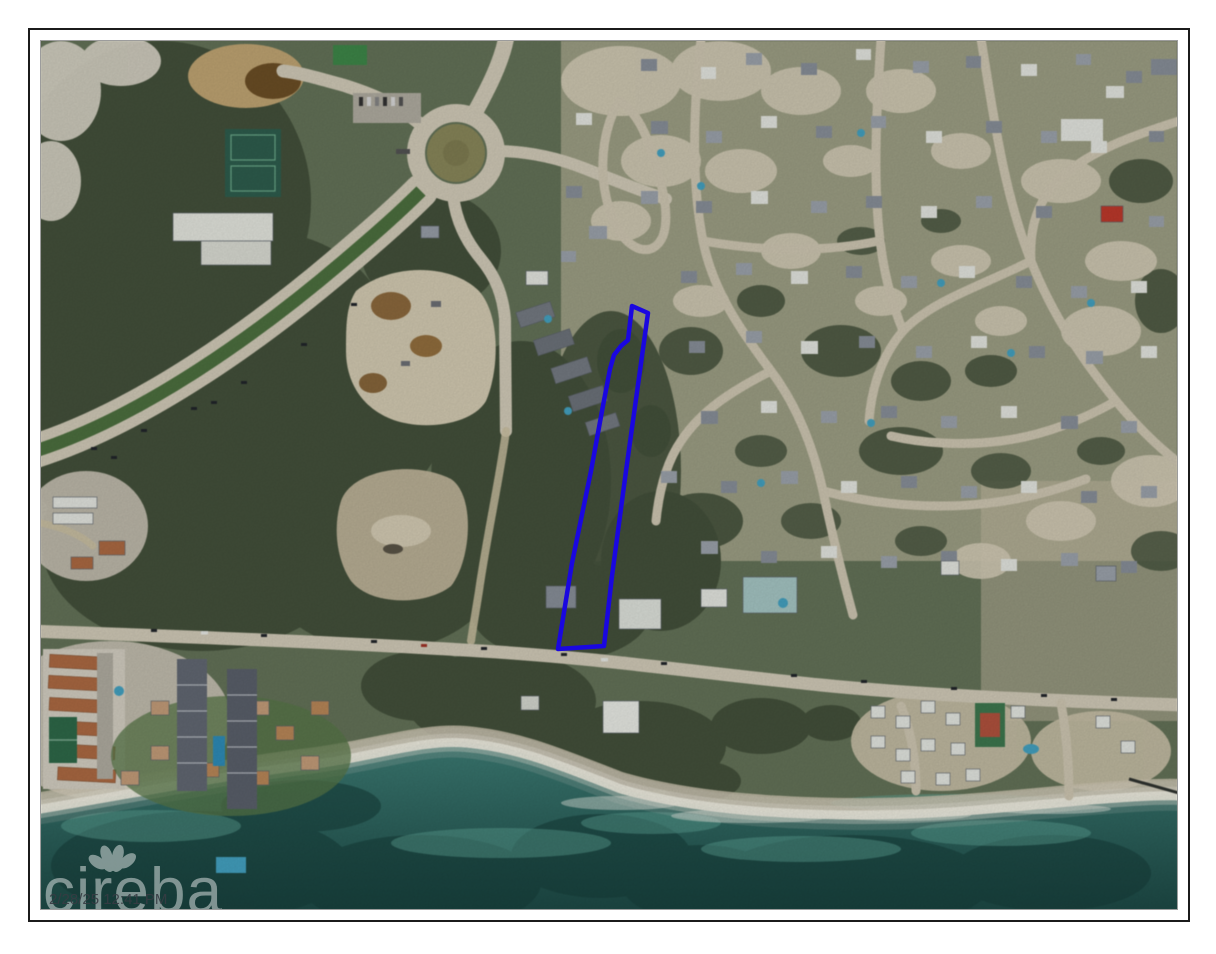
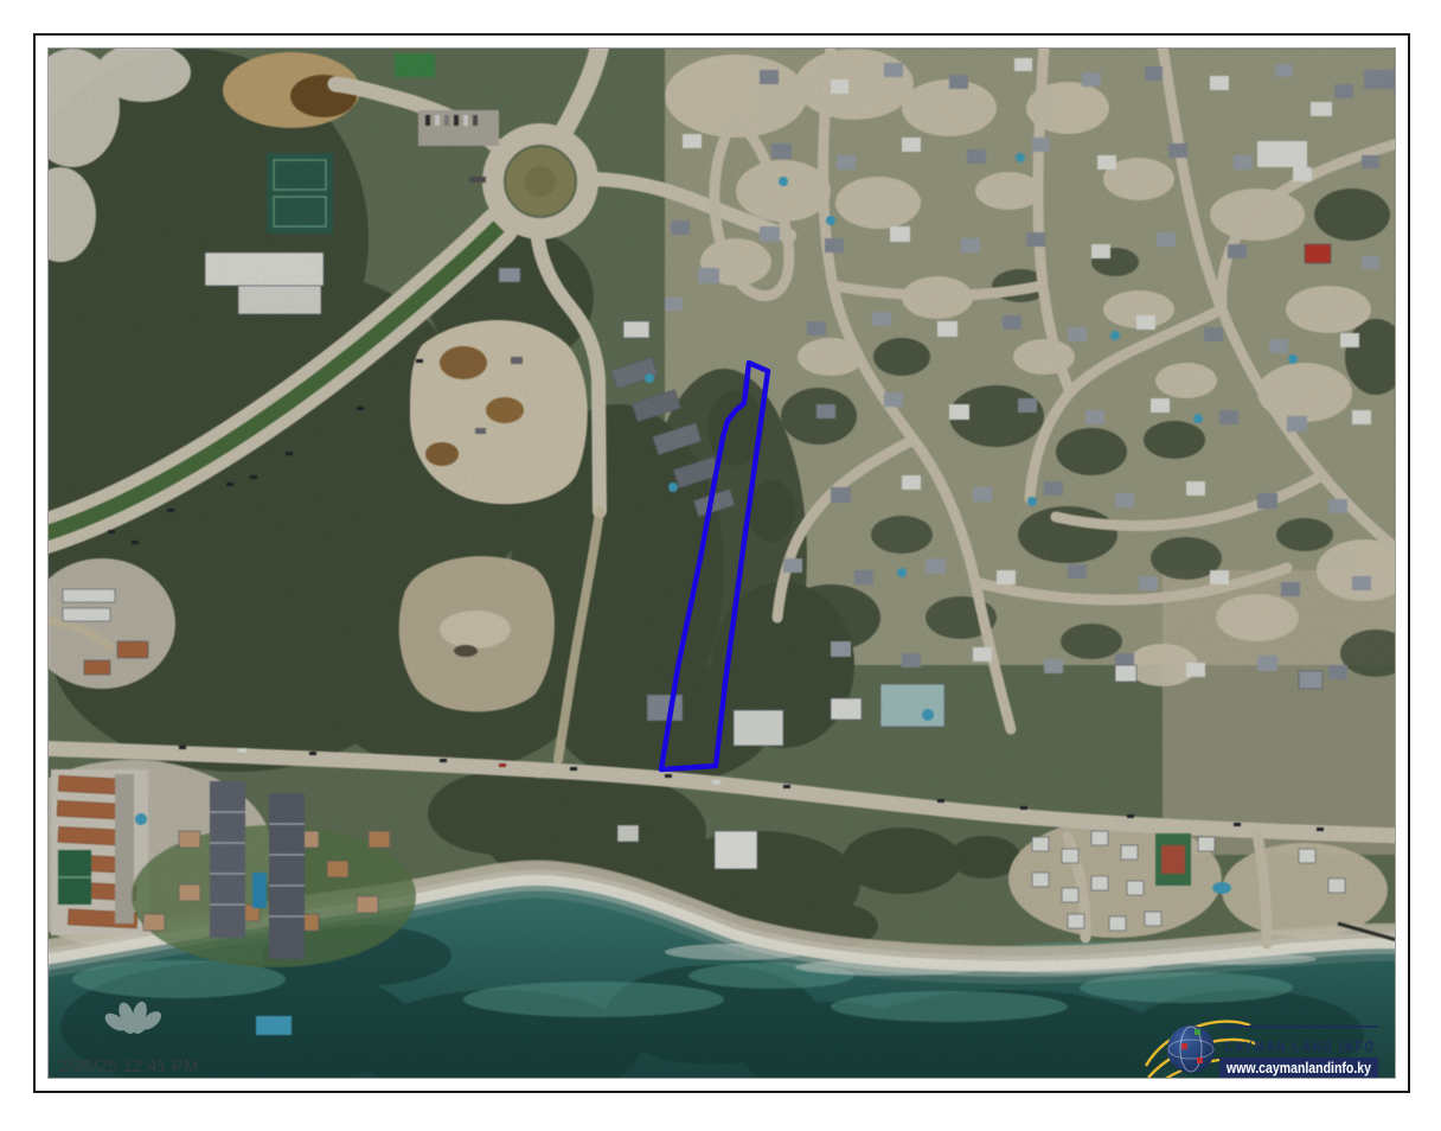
- cireba
  2/28/25 12:41 PM
+ CAYMAN LAND INFO
+ www.caymanlandinfo.ky
